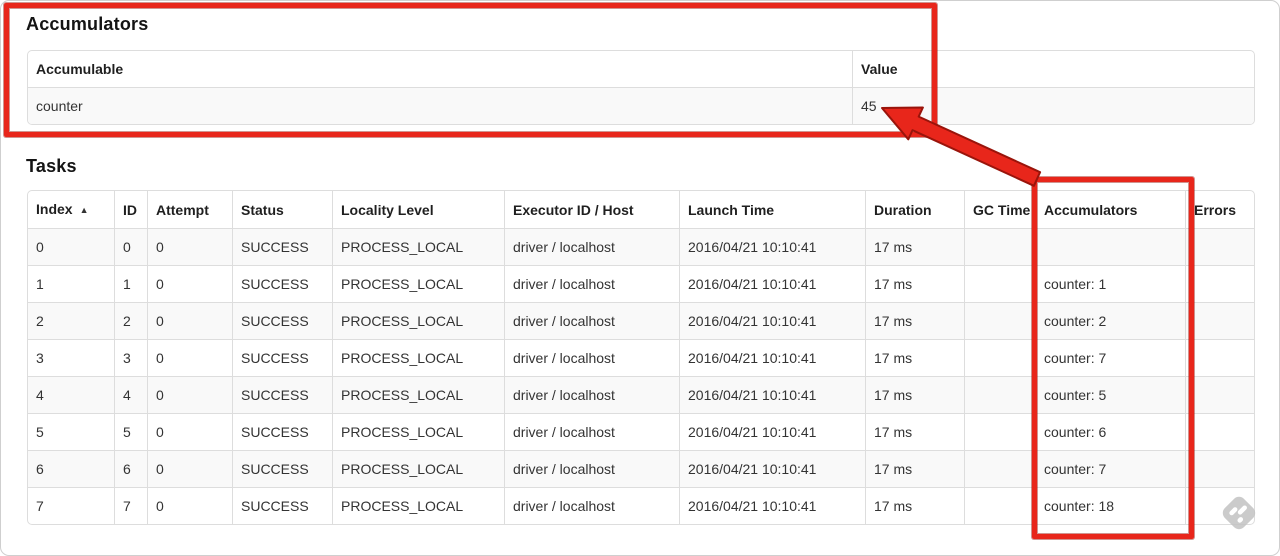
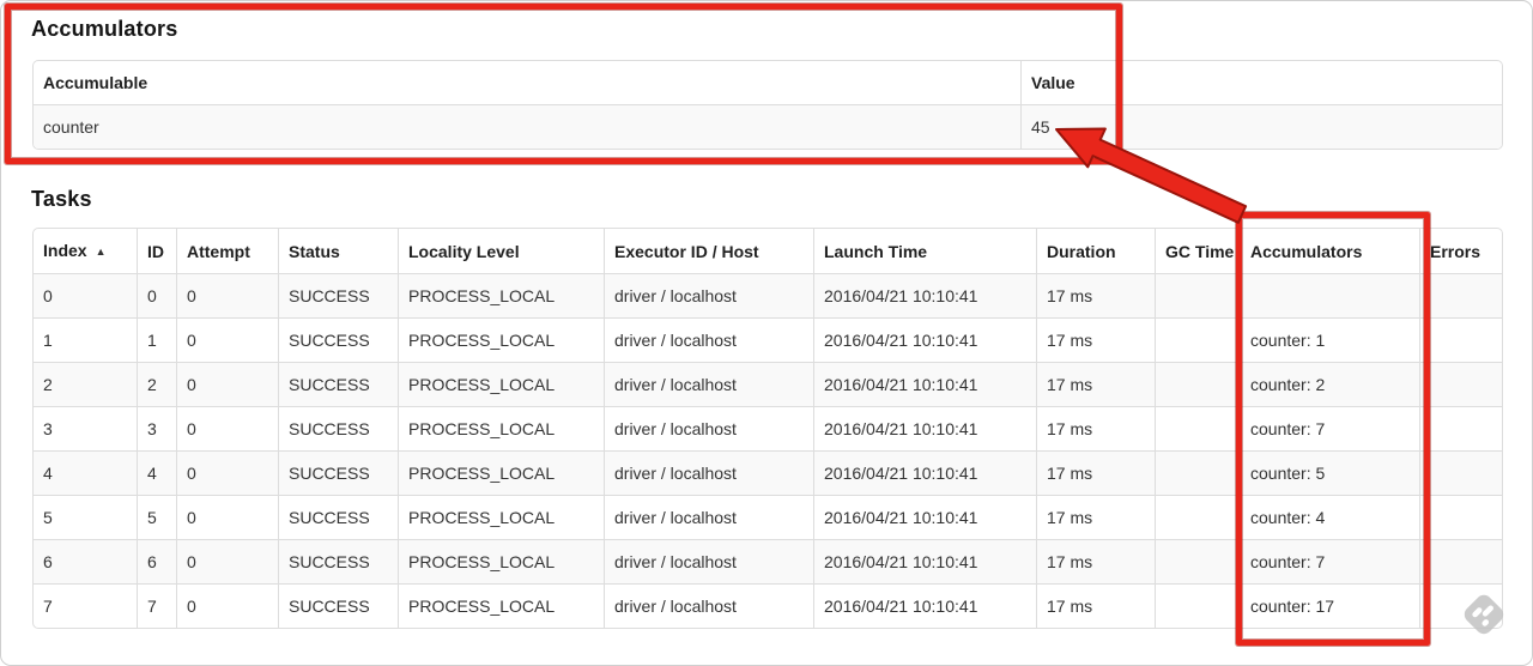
  Accumulators
  Accumulable	Value
  counter	45
  Tasks
  Index ▲	ID	Attempt	Status	Locality Level	Executor ID / Host	Launch Time	Duration	GC Time	Accumulators	Errors
  0	0	0	SUCCESS	PROCESS_LOCAL	driver / localhost	2016/04/21 10:10:41	17 ms
  1	1	0	SUCCESS	PROCESS_LOCAL	driver / localhost	2016/04/21 10:10:41	17 ms		counter: 1
  2	2	0	SUCCESS	PROCESS_LOCAL	driver / localhost	2016/04/21 10:10:41	17 ms		counter: 2
  3	3	0	SUCCESS	PROCESS_LOCAL	driver / localhost	2016/04/21 10:10:41	17 ms		counter: 7
  4	4	0	SUCCESS	PROCESS_LOCAL	driver / localhost	2016/04/21 10:10:41	17 ms		counter: 5
- 5	5	0	SUCCESS	PROCESS_LOCAL	driver / localhost	2016/04/21 10:10:41	17 ms		counter: 6
+ 5	5	0	SUCCESS	PROCESS_LOCAL	driver / localhost	2016/04/21 10:10:41	17 ms		counter: 4
  6	6	0	SUCCESS	PROCESS_LOCAL	driver / localhost	2016/04/21 10:10:41	17 ms		counter: 7
- 7	7	0	SUCCESS	PROCESS_LOCAL	driver / localhost	2016/04/21 10:10:41	17 ms		counter: 18
+ 7	7	0	SUCCESS	PROCESS_LOCAL	driver / localhost	2016/04/21 10:10:41	17 ms		counter: 17
